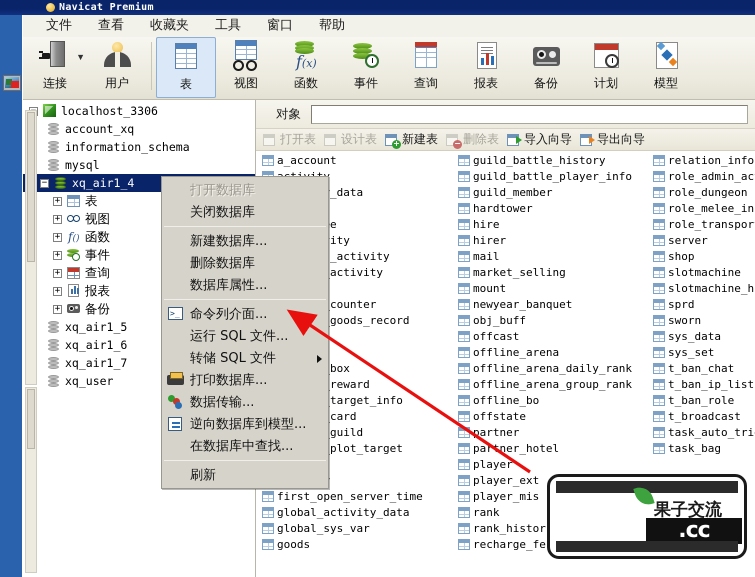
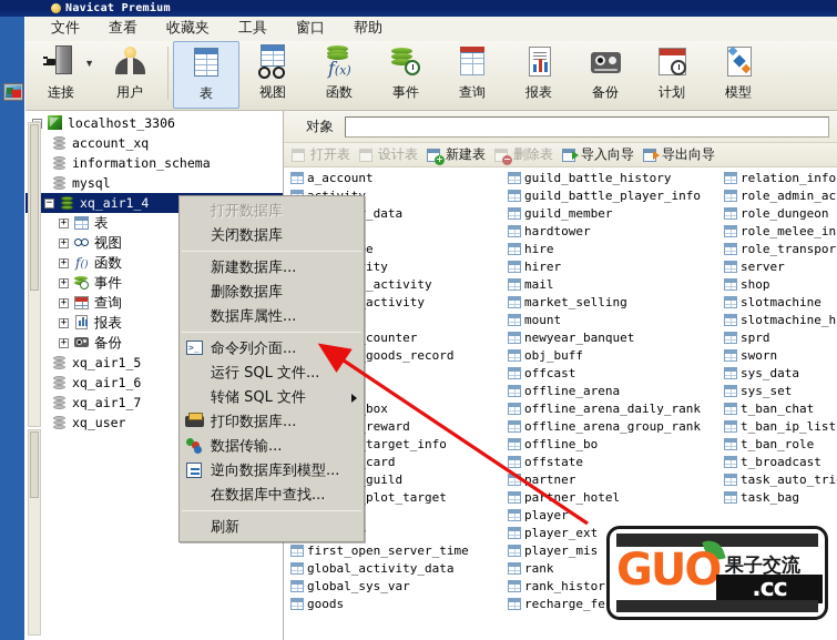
  Navicat Premium
  文件
  查看
  收藏夹
  工具
  窗口
  帮助
  连接
  ▼
  用户
  表
  视图
  f(x)
  函数
  事件
  查询
  报表
  备份
  计划
  模型
  localhost_3306
  account_xq
  information_schema
  mysql
  −
  xq_air1_4
  +
  表
  +
  视图
  +
  f()
  函数
  +
  事件
  +
  查询
  +
  报表
  +
  备份
  xq_air1_5
  xq_air1_6
  xq_air1_7
  xq_user
  对象
  打开表
  设计表
  +
  新建表
  −
  删除表
  导入向导
  导出向导
  a_account
  first_open_server_time
  global_activity_data
  global_sys_var
  goods
  guild_battle_history
  guild_battle_player_info
  guild_member
  hardtower
  hire
  hirer
  mail
  market_selling
  mount
  newyear_banquet
  obj_buff
  offcast
  offline_arena
  offline_arena_daily_rank
  offline_arena_group_rank
  offline_bo
  offstate
  partner
  parner_hotel
  player
  player_ext
  player_mis
  rank
  rank_histor
  recharge_fe
  relation_info
  role_admin_ac
  role_dungeon
  role_melee_in
  role_transpor
  server
  shop
  slotmachine
  slotmachine_h
  sprd
  sworn
  sys_data
  sys_set
  t_ban_chat
  t_ban_ip_list
  t_ban_role
  t_broadcast
  task_auto_tri
  task_bag
  打开数据库
  关闭数据库
  新建数据库...
  删除数据库
  数据库属性...
  >_
  命令列介面...
  运行 SQL 文件...
  转储 SQL 文件
  打印数据库...
  数据传输...
  逆向数据库到模型...
  在数据库中查找...
  刷新
+ GUO
  果子交流
  .cc
